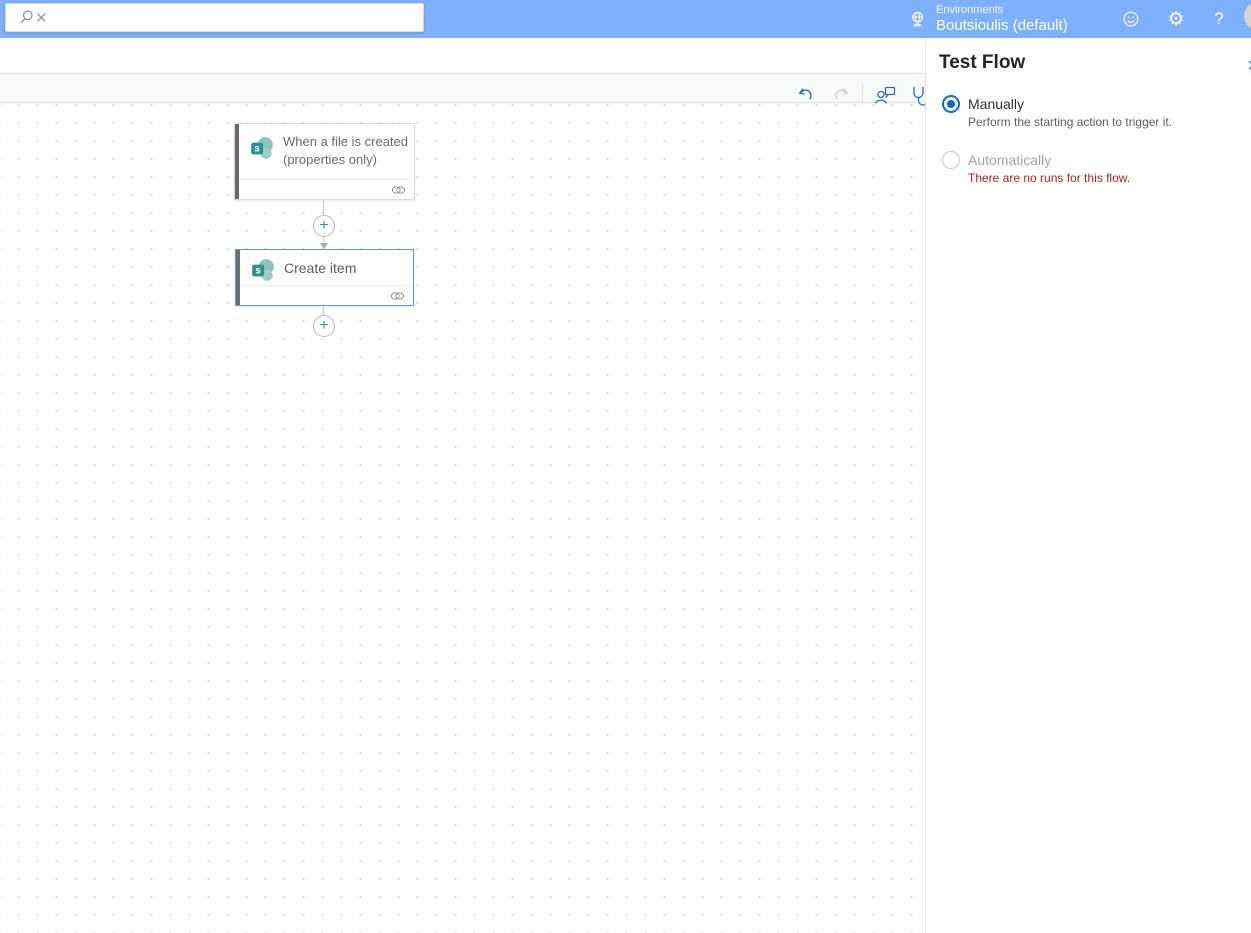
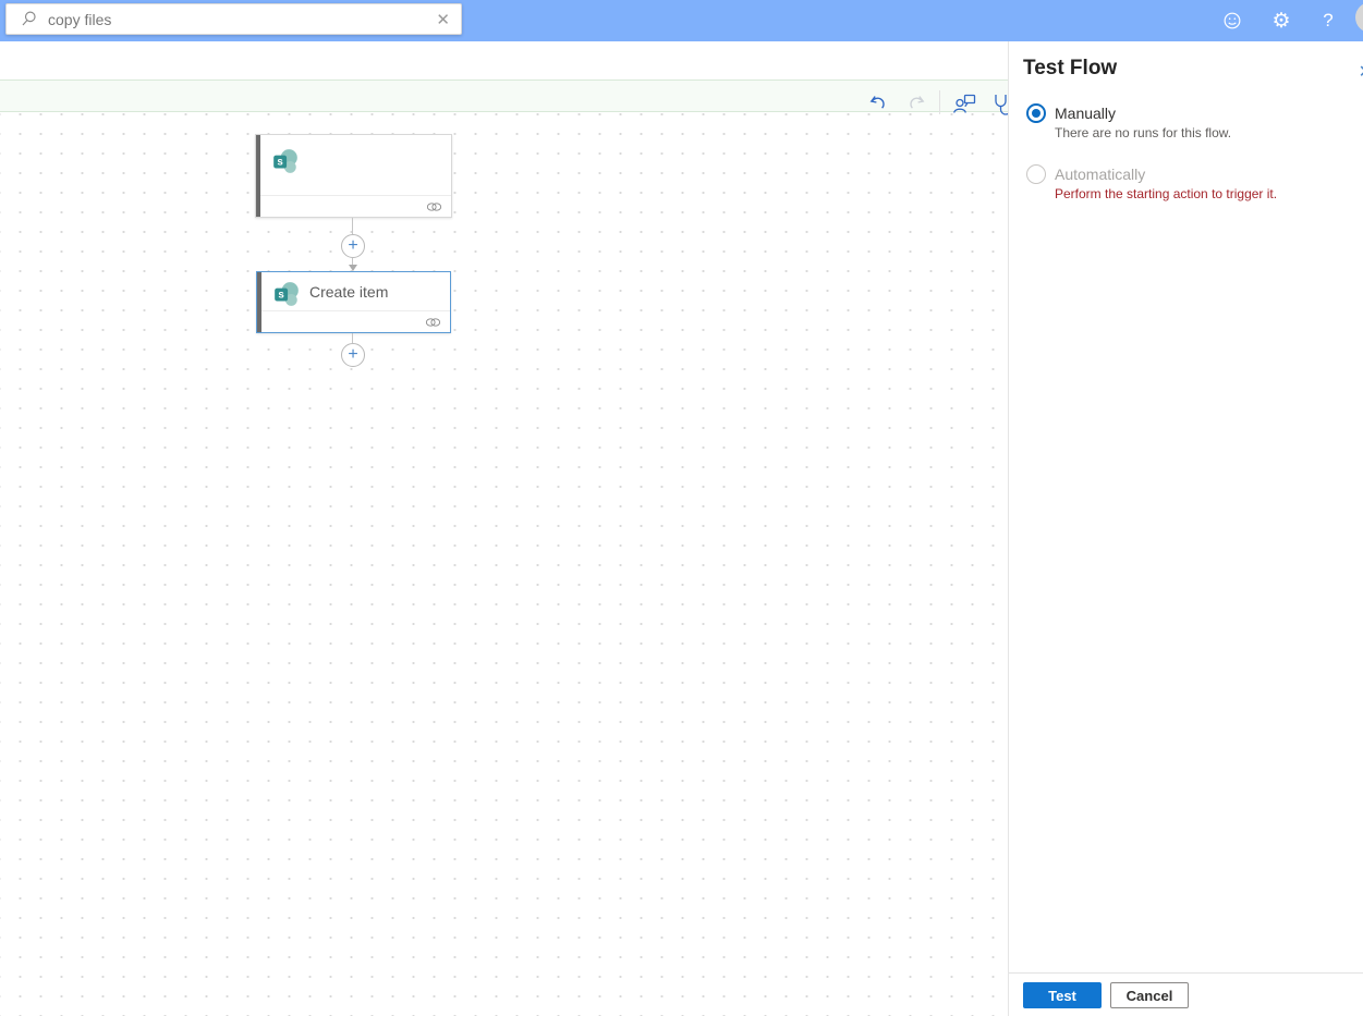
  s
- When a file is created (properties only)
  +
  s
  Create item
  +
  Test Flow
  Manually
- Perform the starting action to trigger it.
+ There are no runs for this flow.
  Automatically
- There are no runs for this flow.
+ Perform the starting action to trigger it.
+ Test
+ Cancel
+ copy files
  ✕
- Environments
- Boutsioulis (default)
  ⚙
  ?
